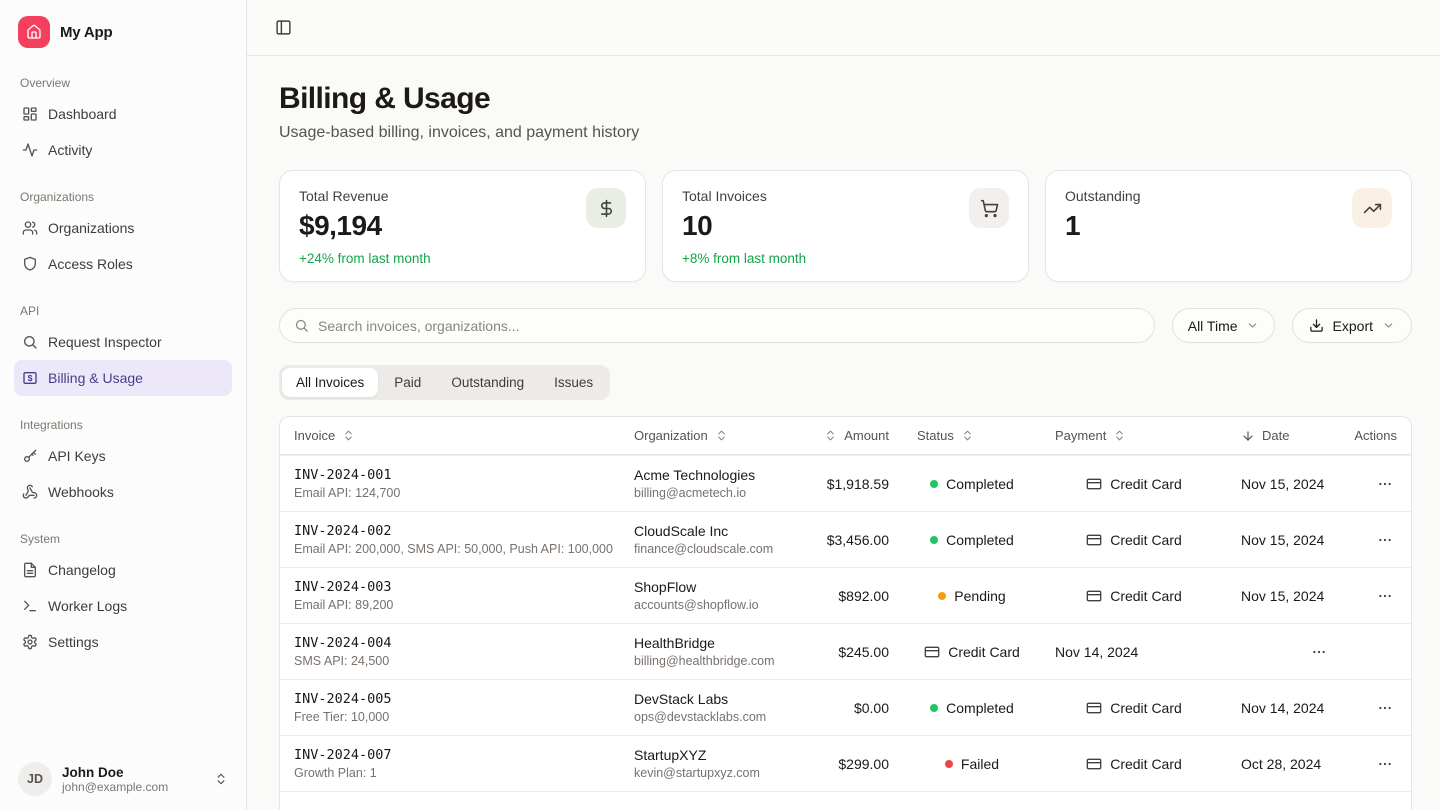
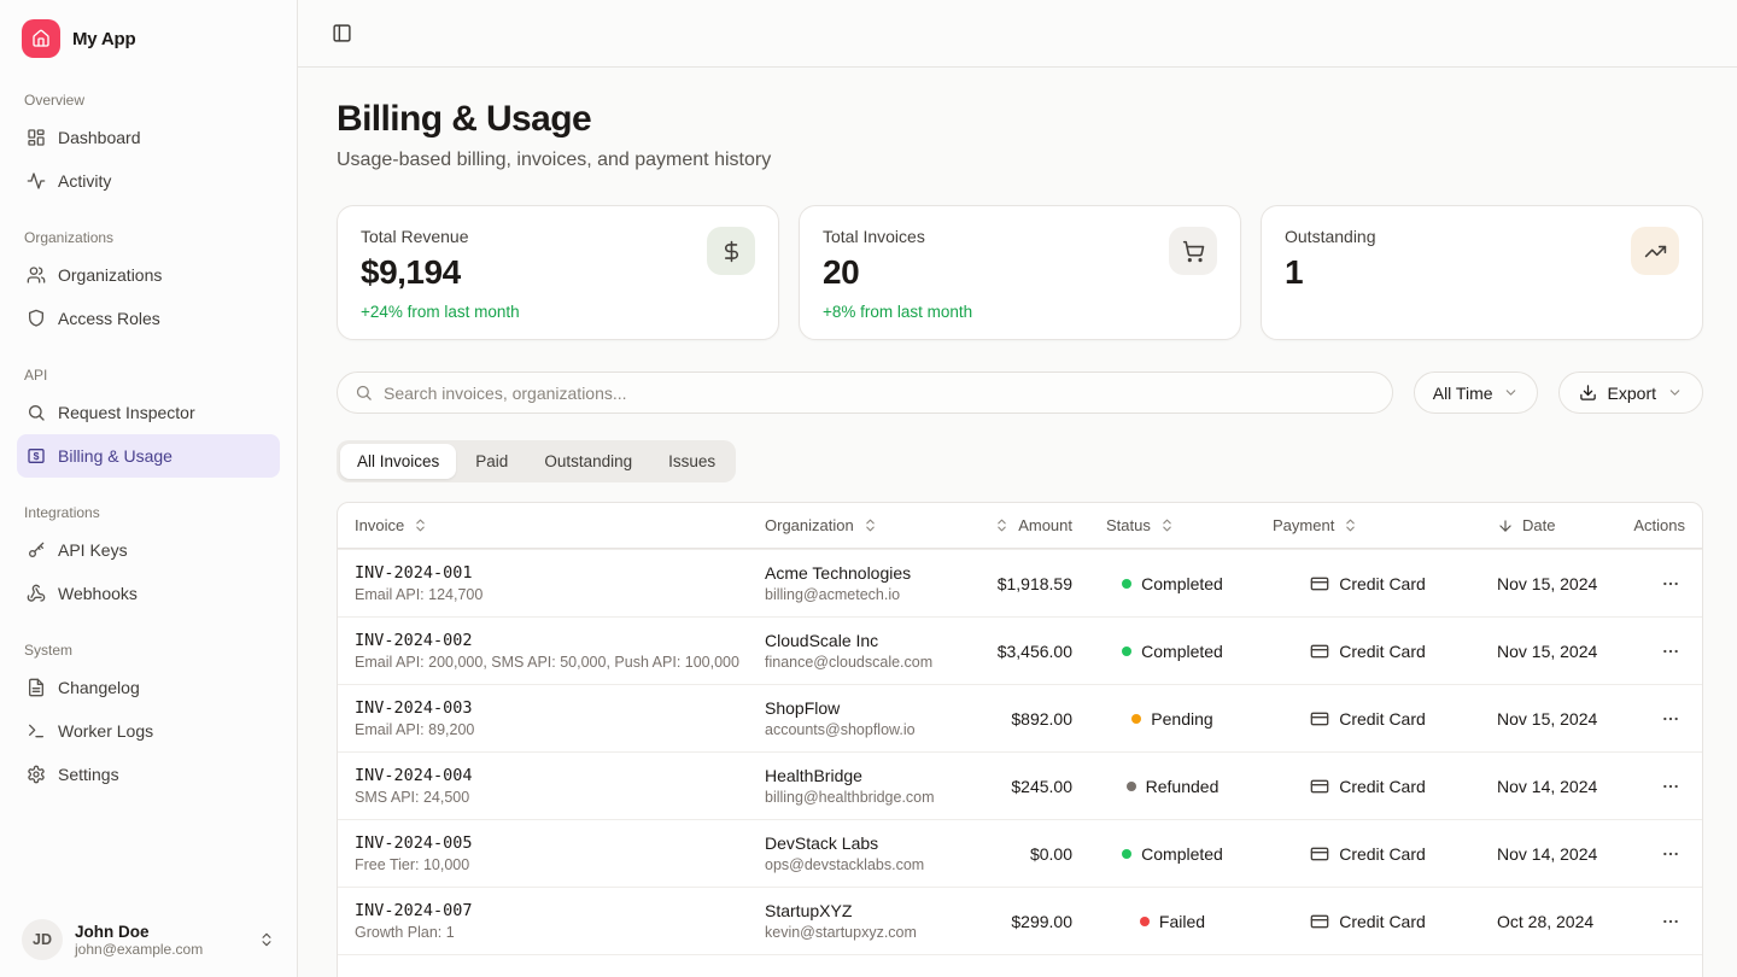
  My App
  Overview
  Dashboard
  Activity
  Organizations
  Organizations
  Access Roles
  API
  Request Inspector
  Billing & Usage
  Integrations
  API Keys
  Webhooks
  System
  Changelog
  Worker Logs
  Settings
  JD
  John Doe
  john@example.com
  Billing & Usage
  Usage-based billing, invoices, and payment history
  Total Revenue
  $9,194
  +24% from last month
  Total Invoices
- 10
+ 20
  +8% from last month
  Outstanding
  1
  Search invoices, organizations...
  All Time
  Export
  All Invoices
  Paid
  Outstanding
  Issues
  Invoice
  Organization
  Amount
  Status
  Payment
  Date
  Actions
  INV-2024-001
  Email API: 124,700
  Acme Technologies
  billing@acmetech.io
  $1,918.59
  Completed
  Credit Card
  Nov 15, 2024
  INV-2024-002
  Email API: 200,000, SMS API: 50,000, Push API: 100,000
  CloudScale Inc
  finance@cloudscale.com
  $3,456.00
  Completed
  Credit Card
  Nov 15, 2024
  INV-2024-003
  Email API: 89,200
  ShopFlow
  accounts@shopflow.io
  $892.00
  Pending
  Credit Card
  Nov 15, 2024
  INV-2024-004
  SMS API: 24,500
  HealthBridge
  billing@healthbridge.com
  $245.00
+ Refunded
  Credit Card
  Nov 14, 2024
  INV-2024-005
  Free Tier: 10,000
  DevStack Labs
  ops@devstacklabs.com
  $0.00
  Completed
  Credit Card
  Nov 14, 2024
  INV-2024-007
  Growth Plan: 1
  StartupXYZ
  kevin@startupxyz.com
  $299.00
  Failed
  Credit Card
  Oct 28, 2024
